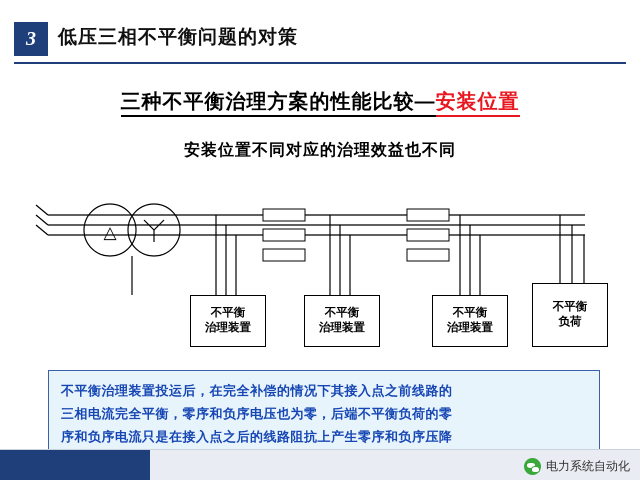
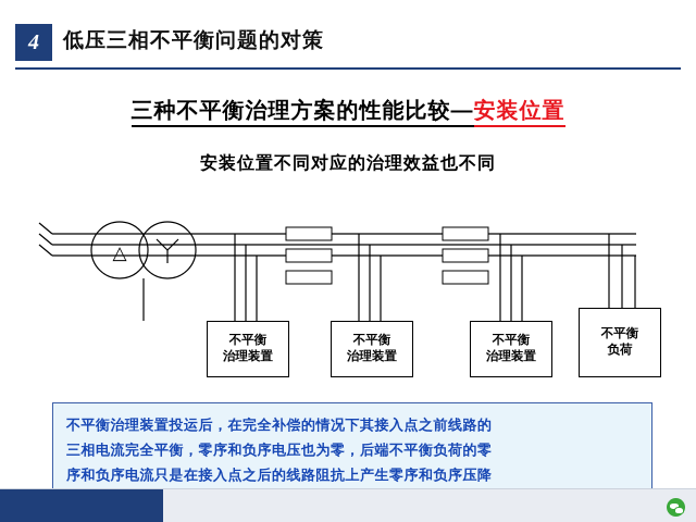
- 3
+ 4
  低压三相不平衡问题的对策
  三种不平衡治理方案的性能比较—安装位置
  安装位置不同对应的治理效益也不同
  △
  不平衡
  治理装置
  不平衡
  治理装置
  不平衡
  治理装置
  不平衡
  负荷
  不平衡治理装置投运后，在完全补偿的情况下其接入点之前线路的
  三相电流完全平衡，零序和负序电压也为零，后端不平衡负荷的零
  序和负序电流只是在接入点之后的线路阻抗上产生零序和负序压降
- 电力系统自动化
